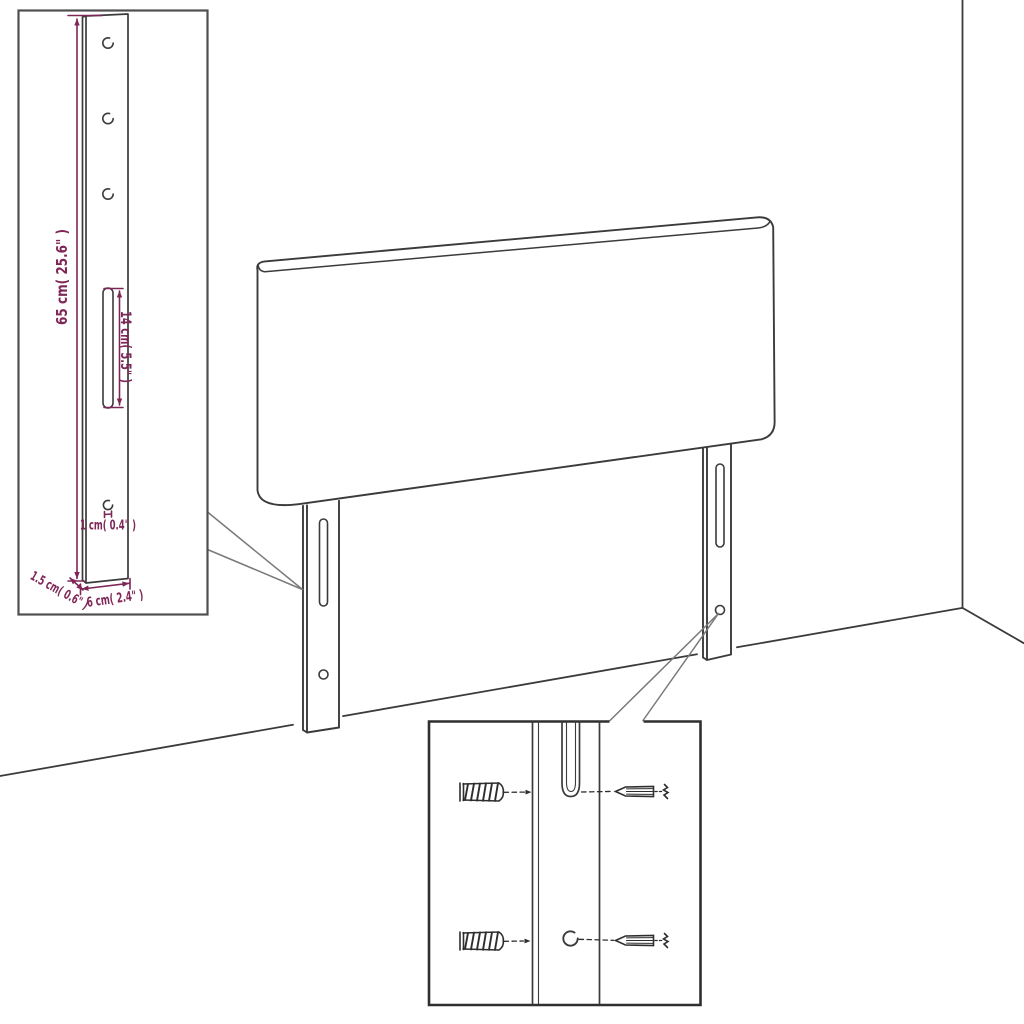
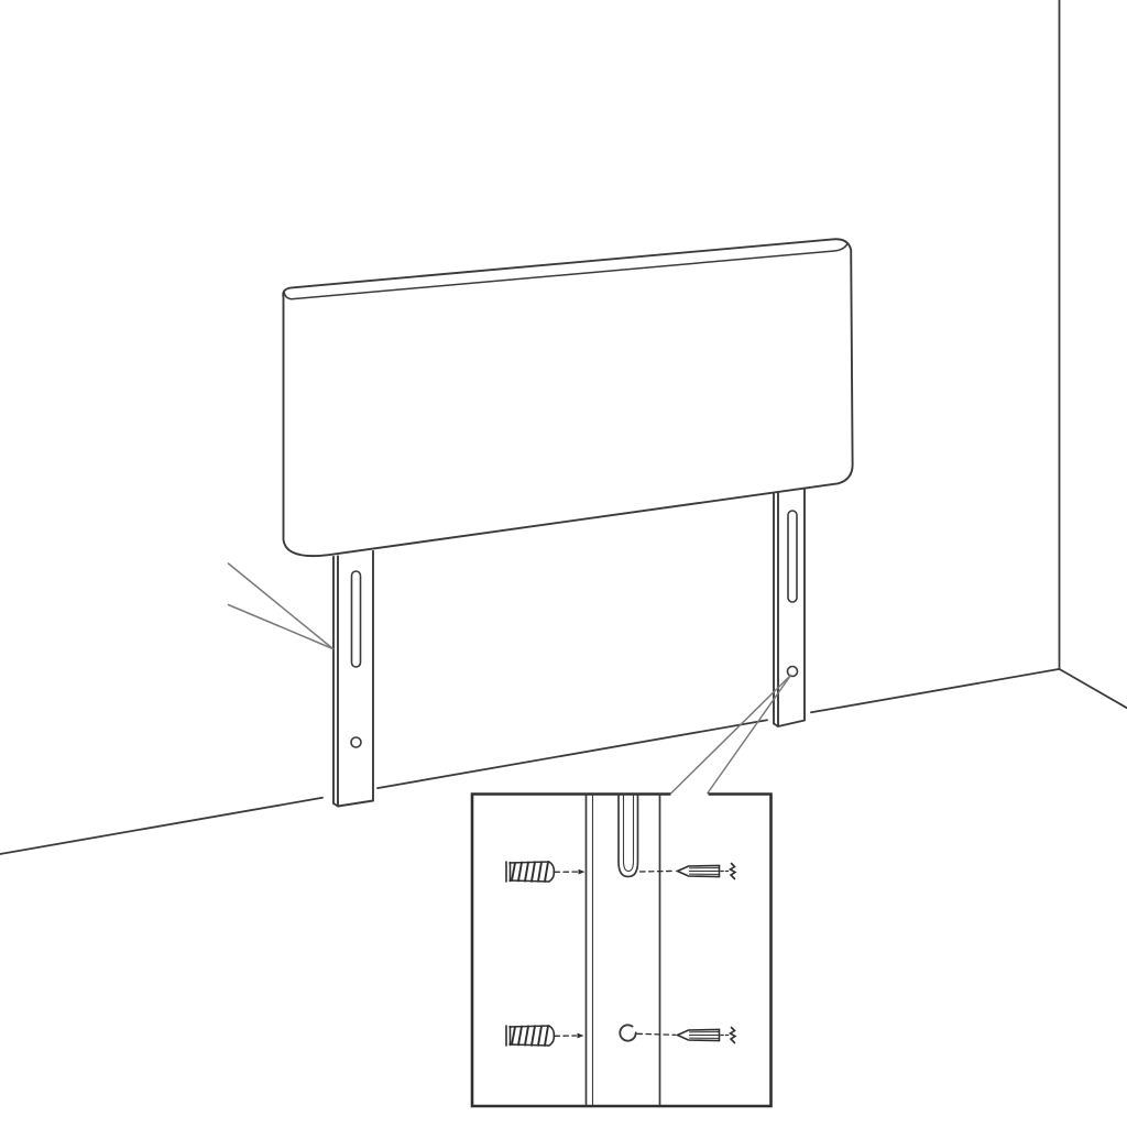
- 1 cm( 0.4" )
